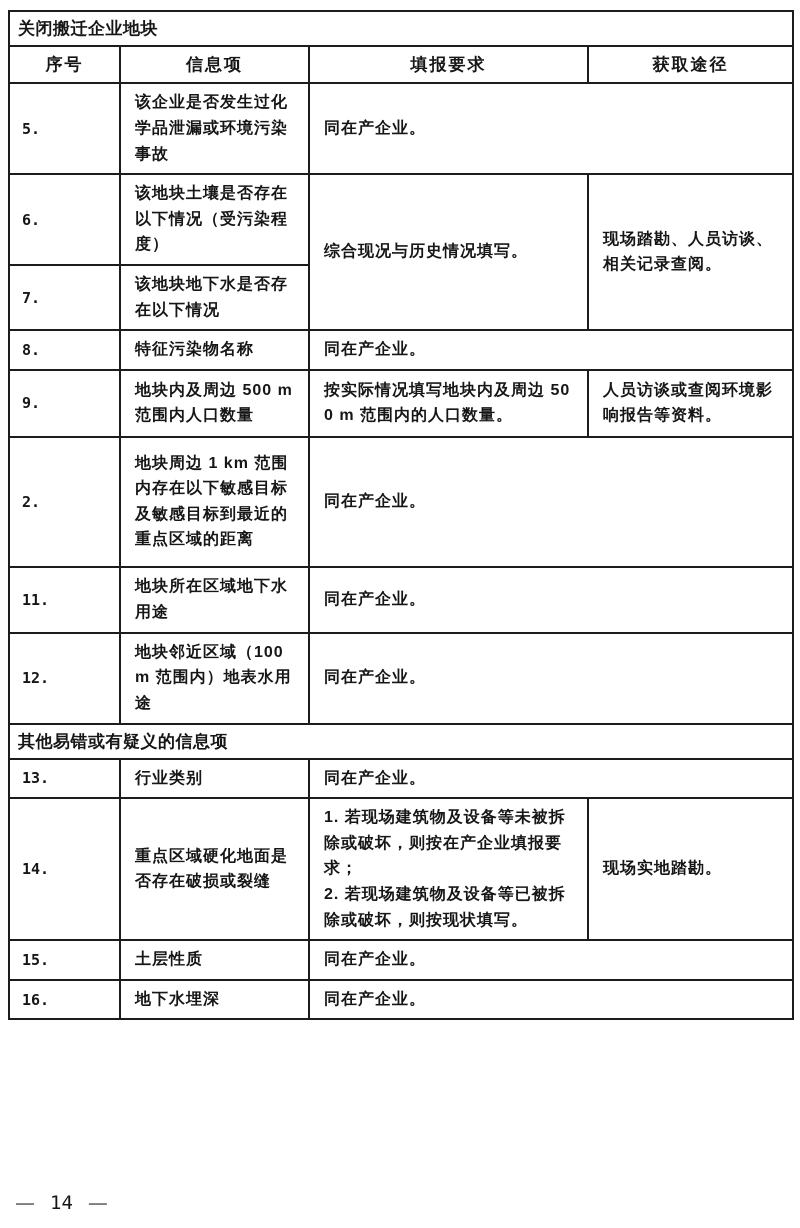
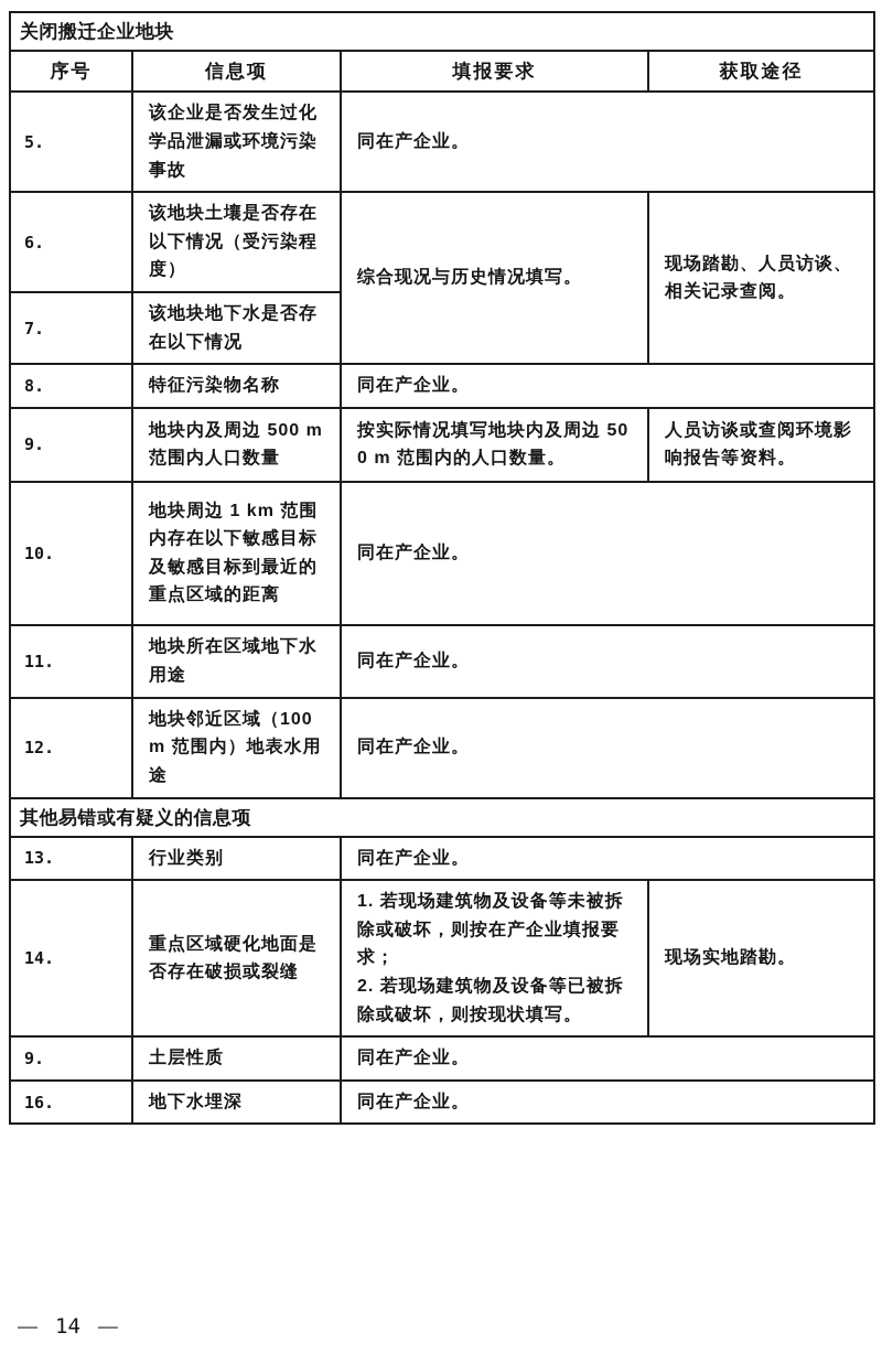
  关闭搬迁企业地块
  序号	信息项	填报要求	获取途径
  5.	该企业是否发生过化学品泄漏或环境污染事故	同在产企业。
  6.	该地块土壤是否存在以下情况（受污染程度）	综合现况与历史情况填写。	现场踏勘、人员访谈、相关记录查阅。
  7.	该地块地下水是否存在以下情况
  8.	特征污染物名称	同在产企业。
  9.	地块内及周边 500 m 范围内人口数量	按实际情况填写地块内及周边 500 m 范围内的人口数量。	人员访谈或查阅环境影响报告等资料。
- 2.	地块周边 1 km 范围内存在以下敏感目标及敏感目标到最近的重点区域的距离	同在产企业。
+ 10.	地块周边 1 km 范围内存在以下敏感目标及敏感目标到最近的重点区域的距离	同在产企业。
  11.	地块所在区域地下水用途	同在产企业。
  12.	地块邻近区域（100 m 范围内）地表水用途	同在产企业。
  其他易错或有疑义的信息项
  13.	行业类别	同在产企业。
  14.	重点区域硬化地面是否存在破损或裂缝	1. 若现场建筑物及设备等未被拆除或破坏，则按在产企业填报要求； 2. 若现场建筑物及设备等已被拆除或破坏，则按现状填写。	现场实地踏勘。
- 15.	土层性质	同在产企业。
+ 9.	土层性质	同在产企业。
  16.	地下水埋深	同在产企业。
  —
  14
  —
